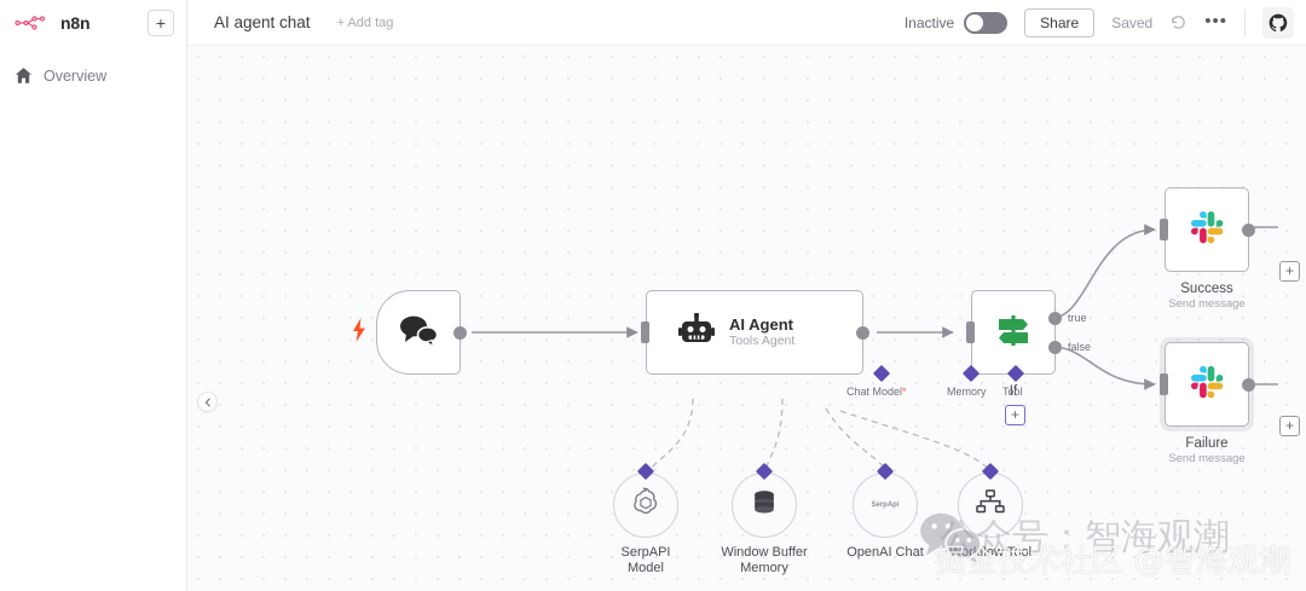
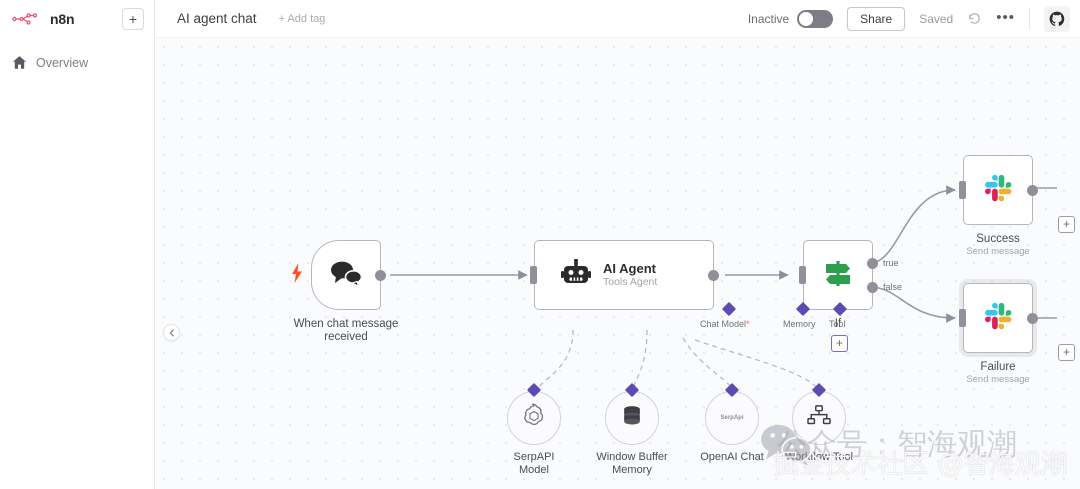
  n8n
  +
  Overview
  AI agent chat
  + Add tag
  Inactive
  Share
  Saved
  •••
+ When chat message
+ received
  AI Agent
  Tools Agent
  Chat Model*
  Memory
  Tool
  +
  If
  true
  false
  Success
  Send message
  +
  Failure
  Send message
  +
  SerpAPI
  Model
  Window Buffer
  Memory
  OpenAI Chat
  Workflow Tool
  公众号：智海观潮
  掘金技术社区 @智海观潮
